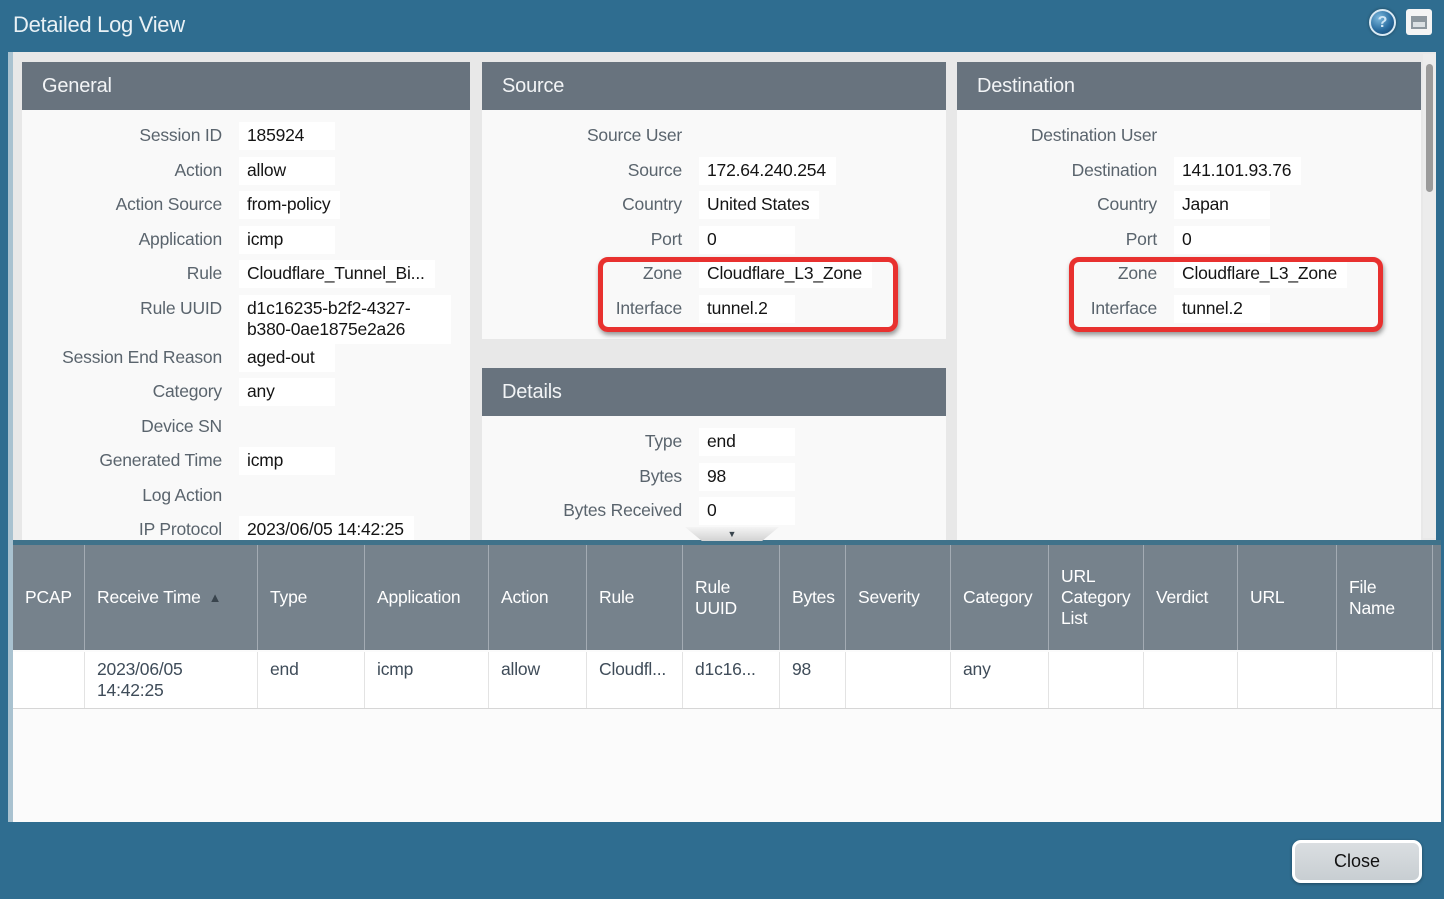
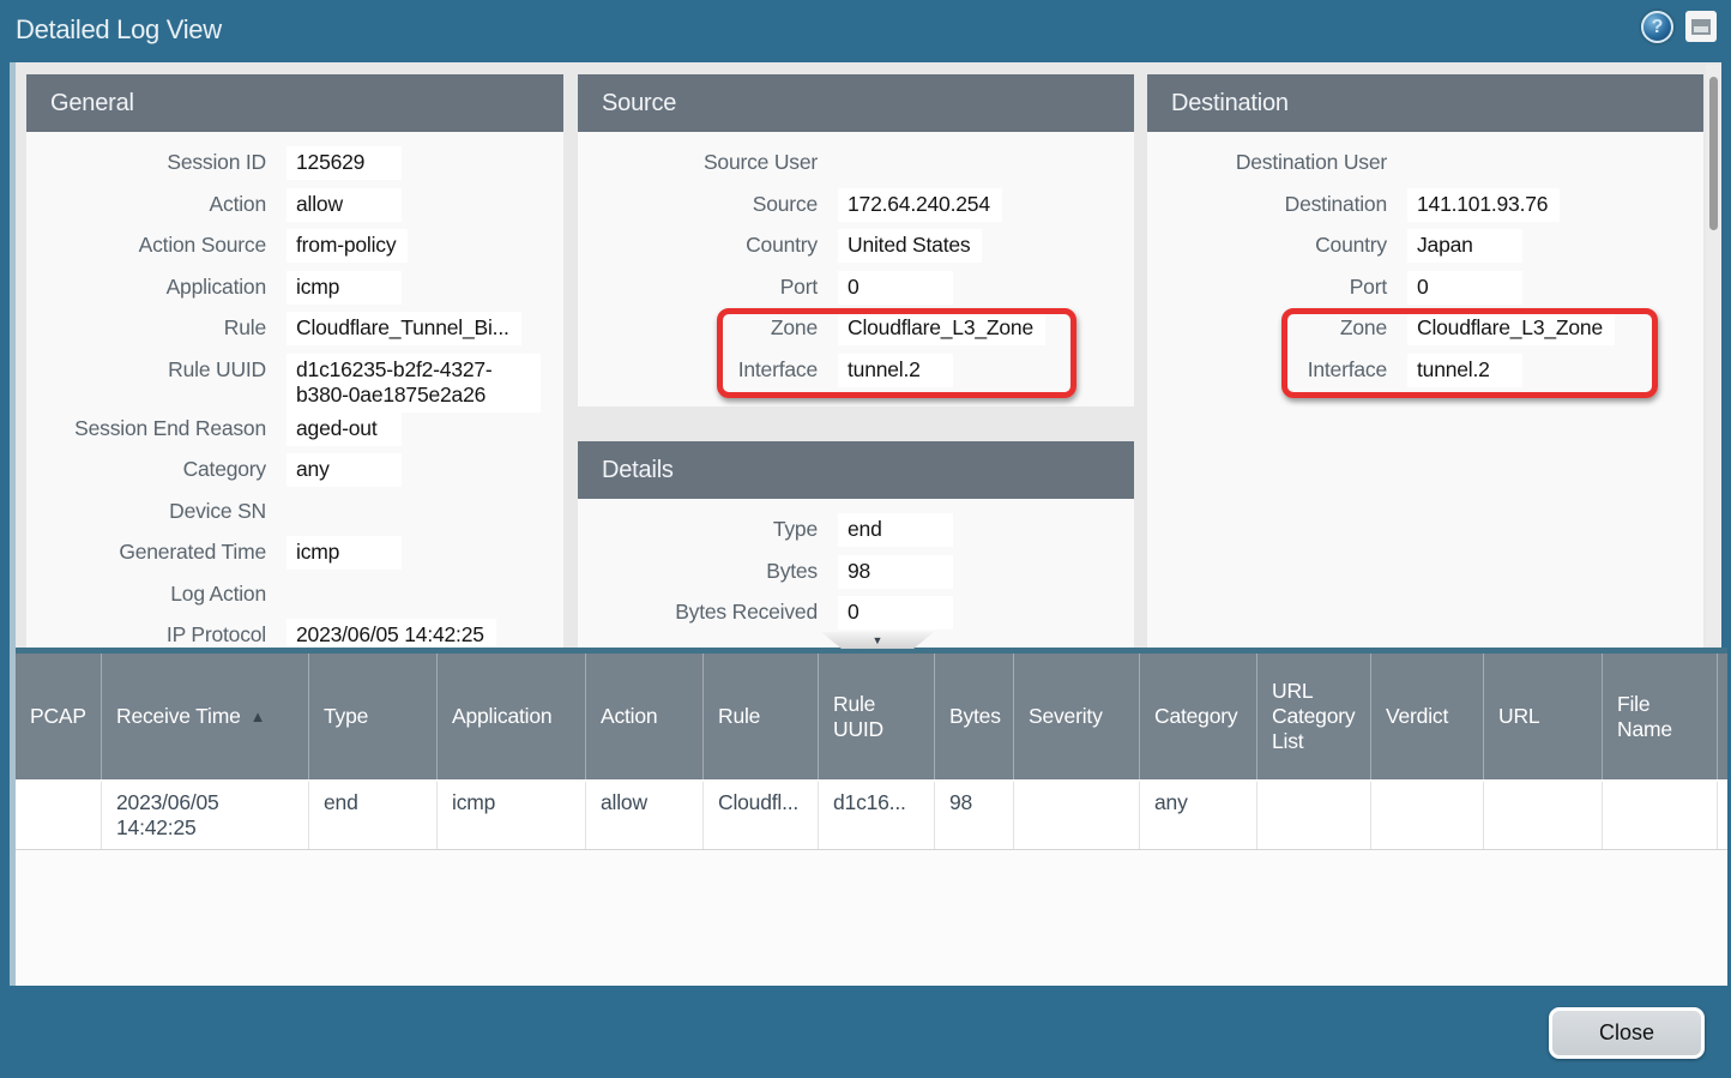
  Detailed Log View
  ?
  General
  Session ID
- 185924
+ 125629
  Action
  allow
  Action Source
  from-policy
  Application
  icmp
  Rule
  Cloudflare_Tunnel_Bi...
  Rule UUID
  d1c16235-b2f2-4327-b380-0ae1875e2a26
  Session End Reason
  aged-out
  Category
  any
  Device SN
  Generated Time
  icmp
  Log Action
  IP Protocol
  2023/06/05 14:42:25
  Source
  Source User
  Source
  172.64.240.254
  Country
  United States
  Port
  0
  Zone
  Cloudflare_L3_Zone
  Interface
  tunnel.2
  Details
  Type
  end
  Bytes
  98
  Bytes Received
  0
  Destination
  Destination User
  Destination
  141.101.93.76
  Country
  Japan
  Port
  0
  Zone
  Cloudflare_L3_Zone
  Interface
  tunnel.2
  ▼
  PCAP
  Receive Time
  ▲
  Type
  Application
  Action
  Rule
  Rule UUID
  Bytes
  Severity
  Category
  URL Category List
  Verdict
  URL
  File Name
  2023/06/05 14:42:25
  end
  icmp
  allow
  Cloudfl...
  d1c16...
  98
  any
  Close
